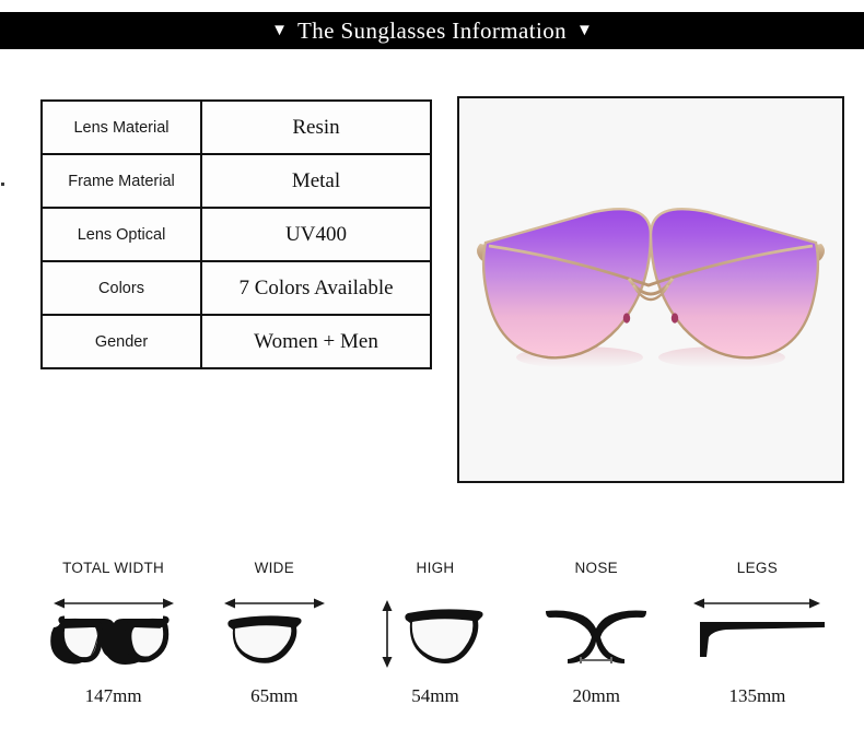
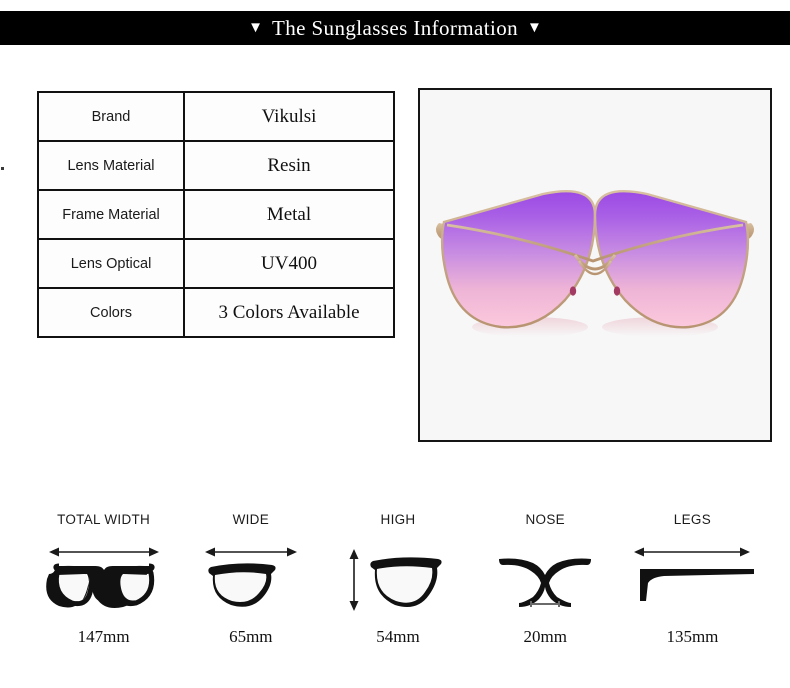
  ▼
  The Sunglasses Information
  ▼
+ Brand	Vikulsi
  Lens Material	Resin
  Frame Material	Metal
  Lens Optical	UV400
- Colors	7 Colors Available
+ Colors	3 Colors Available
- Gender	Women + Men
  TOTAL WIDTH
  147mm
  WIDE
  65mm
  HIGH
  54mm
  NOSE
  20mm
  LEGS
  135mm
